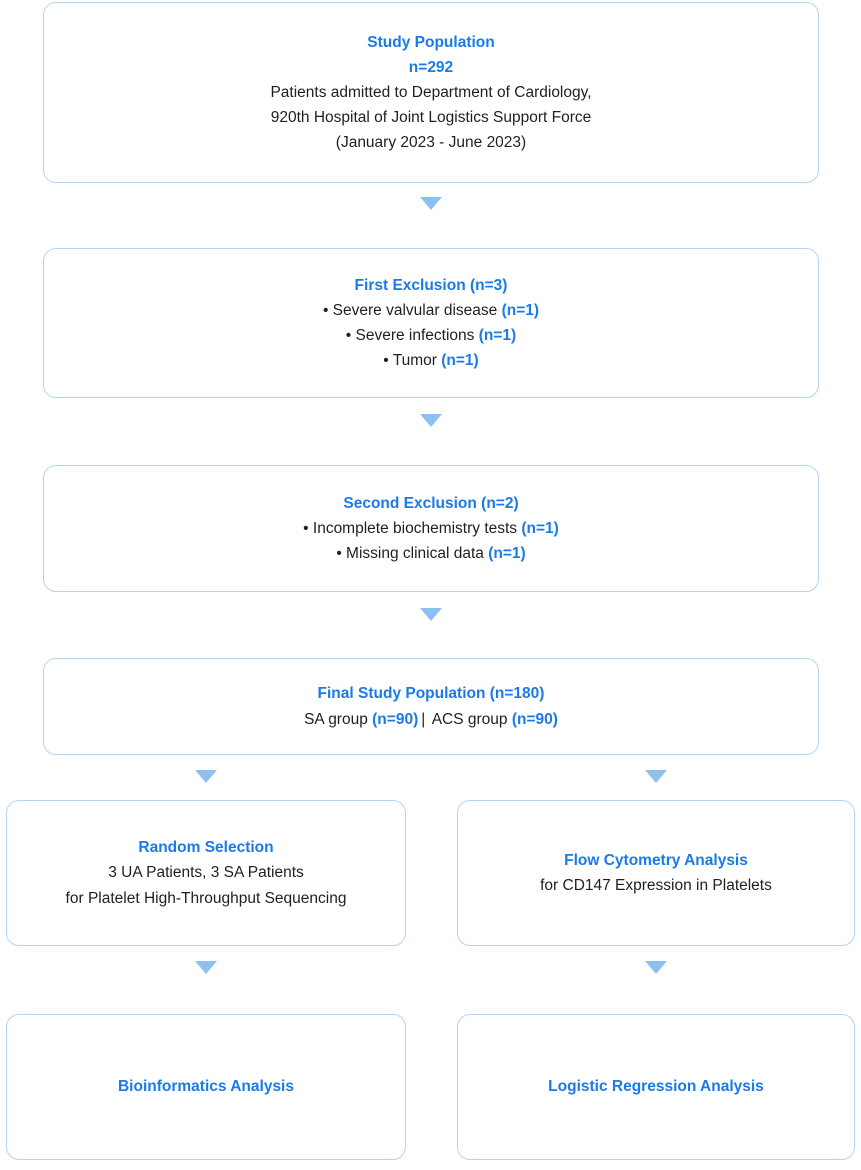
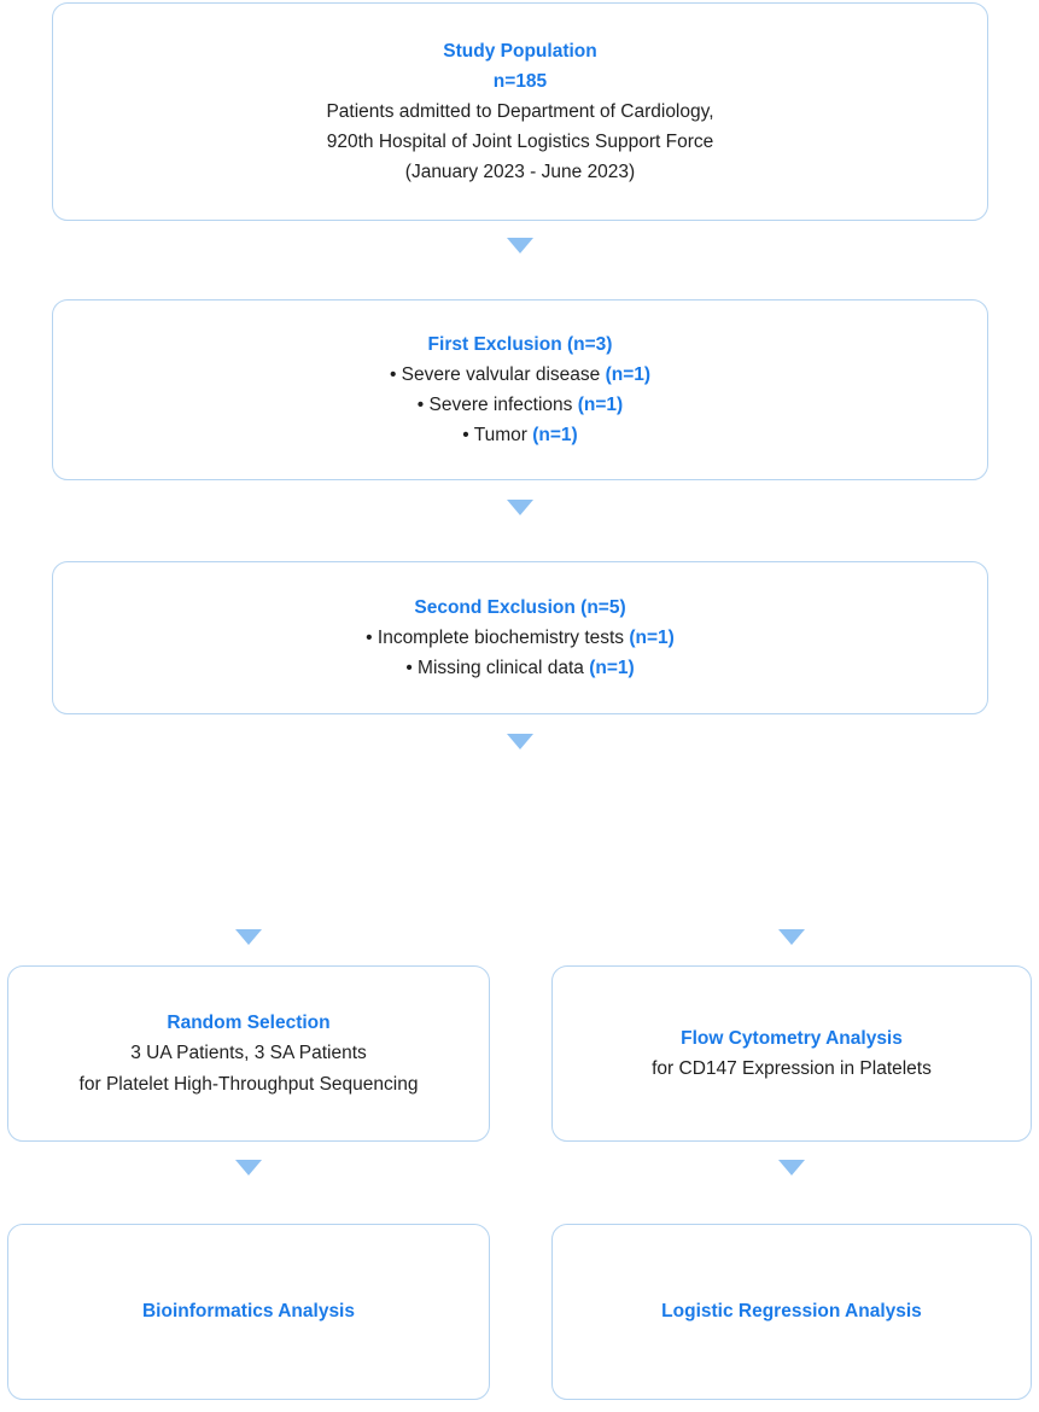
  Study Population
- n=292
+ n=185
  Patients admitted to Department of Cardiology,
  920th Hospital of Joint Logistics Support Force
  (January 2023 - June 2023)
  First Exclusion (n=3)
  • Severe valvular disease (n=1)
  • Severe infections (n=1)
  • Tumor (n=1)
- Second Exclusion (n=2)
+ Second Exclusion (n=5)
  • Incomplete biochemistry tests (n=1)
  • Missing clinical data (n=1)
- Final Study Population (n=180)
- SA group (n=90) | ACS group (n=90)
  Random Selection
  3 UA Patients, 3 SA Patients
  for Platelet High-Throughput Sequencing
  Flow Cytometry Analysis
  for CD147 Expression in Platelets
  Bioinformatics Analysis
  Logistic Regression Analysis
